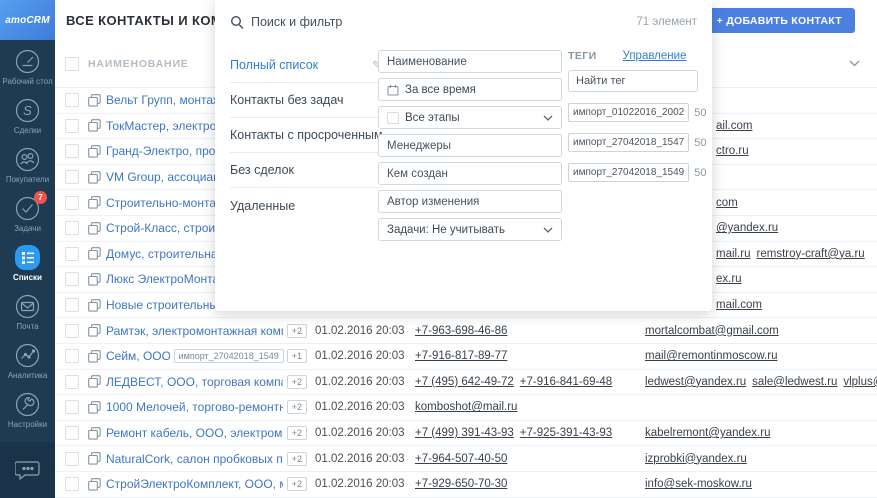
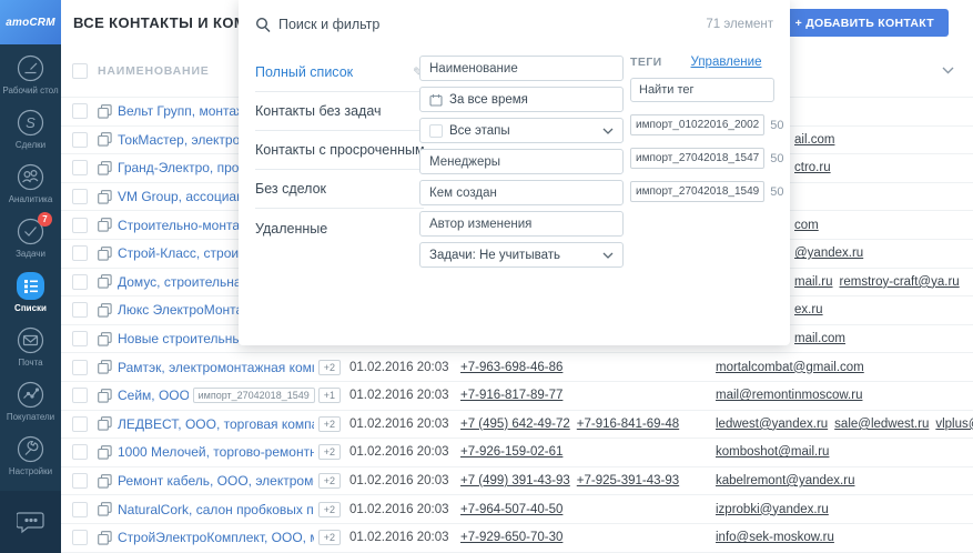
  amoCRM
  Рабочий стол
  S
  Сделки
- Покупатели
+ Аналитика
  7
  Задачи
  Списки
  Почта
- Аналитика
+ Покупатели
  Настройки
  ВСЕ КОНТАКТЫ И КО
  + ДОБАВИТЬ КОНТАКТ
  НАИМЕНОВАНИЕ
  Вельт Групп, монта
  ТокМастер, электро
  ail.com
  Гранд-Электро, про
  ctro.ru
  VM Group, ассоциа
  Строительно-монта
  com
  Строй-Класс, строи
  @yandex.ru
  Домус, строительн
  mail.ru remstroy-craft@ya.ru
  Люкс ЭлектроМонт
  ex.ru
  Новые строительны
  mail.com
  Рамтэк, электромонтажная ком
  +2
  01.02.2016 20:03
  +7-963-698-46-86
  mortalcombat@gmail.com
  Сейм, ООО
  импорт_27042018_1549
  +1
  01.02.2016 20:03
  +7-916-817-89-77
  mail@remontinmoscow.ru
  ЛЕДВЕСТ, ООО, торговая комп
  +2
  01.02.2016 20:03
  +7 (495) 642-49-72 +7-916-841-69-48
  ledwest@yandex.ru sale@ledwest.ru vlplus
  1000 Мелочей, торгово-ремонтн
  +2
  01.02.2016 20:03
+ +7-926-159-02-61
  komboshot@mail.ru
  Ремонт кабель, ООО, электром
  +2
  01.02.2016 20:03
  +7 (499) 391-43-93 +7-925-391-43-93
  kabelremont@yandex.ru
  NaturalCork, салон пробковых п
  +2
  01.02.2016 20:03
  +7-964-507-40-50
  izprobki@yandex.ru
  СтройЭлектроКомплект, ООО,
  +2
  01.02.2016 20:03
  +7-929-650-70-30
  info@sek-moskow.ru
  Поиск и фильтр
  71 элемент
  Полный список
  ✎
  Контакты без задач
  Контакты с просроченны
  Без сделок
  Удаленные
  Наименование
  За все время
  Все этапы
  Менеджеры
  Кем создан
  Автор изменения
  Задачи: Не учитывать
  ТЕГИ
  Управление
  Найти тег
  импорт_01022016_2002
  50
  импорт_27042018_1547
  50
  импорт_27042018_1549
  50
